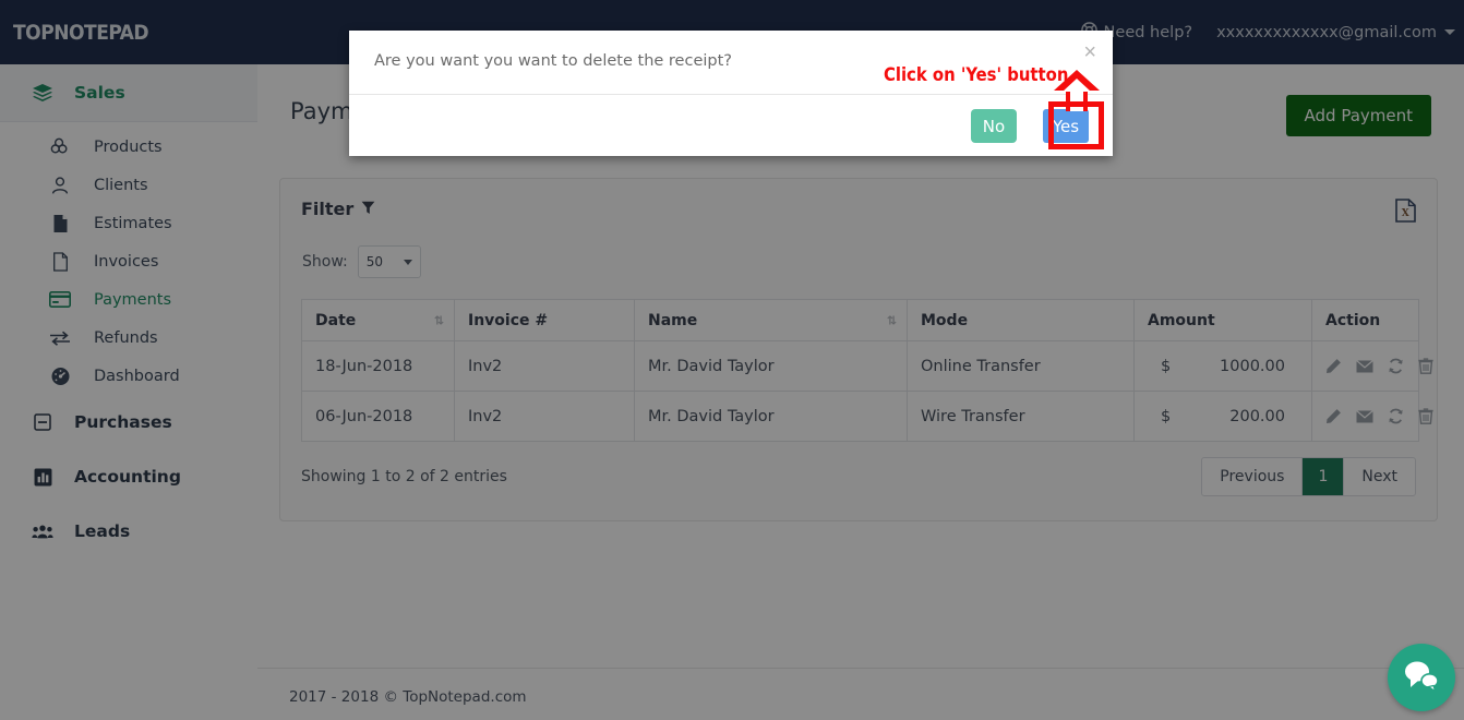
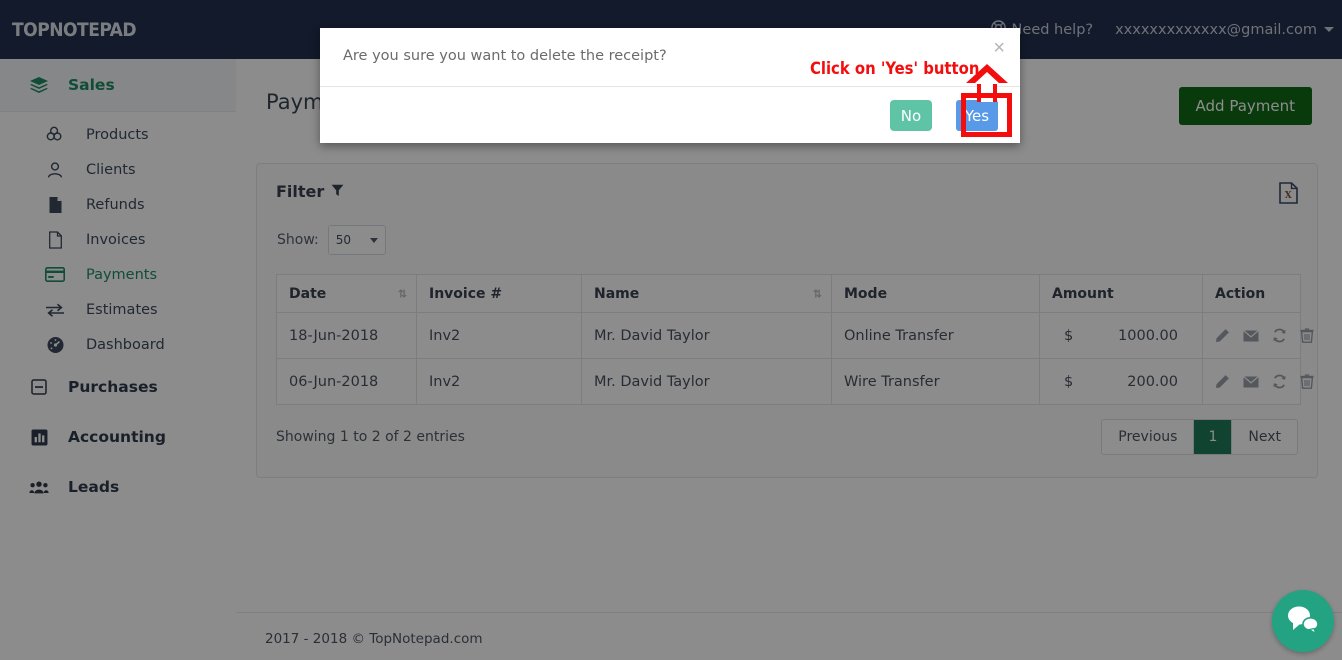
  topnotepad
  eed help?
  xxxxxxxxxxxxx@gmail.com
  Sales
  Products
  Clients
- Estimates
+ Refunds
  Invoices
  Payments
- Refunds
+ Estimates
  Dashboard
  Purchases
  Accounting
  Leads
  Add Payment
  Filter
  X
  Show:
  50
  Date ⇅	Invoice #	Name ⇅	Mode	Amount	Action
  18-Jun-2018	Inv2	Mr. David Taylor	Online Transfer	$ 1000.00
  06-Jun-2018	Inv2	Mr. David Taylor	Wire Transfer	$ 200.00
  Showing 1 to 2 of 2 entries
  Previous
  1
  Next
  2017 - 2018 © TopNotepad.com
- Are you want you want to delete the receipt?
+ Are you sure you want to delete the receipt?
  ×
  No
  Yes
  Click on 'Yes' button
